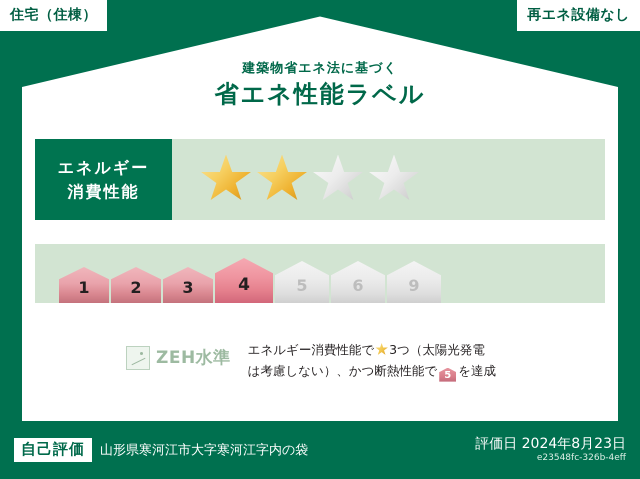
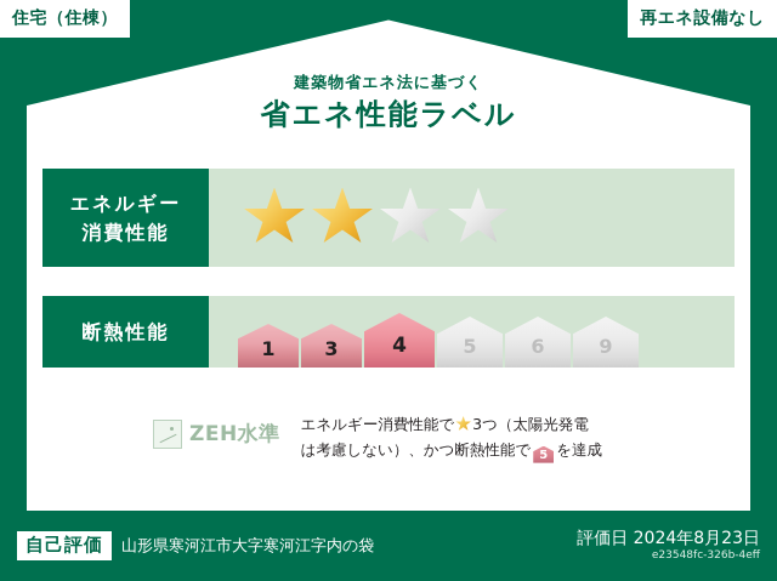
  住宅（住棟）
  再エネ設備なし
  建築物省エネ法に基づく
  省エネ性能ラベル
  エネルギー
  消費性能
+ 断熱性能
  1
- 2
  3
  4
  5
  6
  9
  ZEH水準
  エネルギー消費性能で 3つ（太陽光発電
  は考慮しない）、かつ断熱性能で 5 を達成
  自己評価
  山形県寒河江市大字寒河江字内の袋
  評価日 2024年8月23日
  e23548fc-326b-4eff
